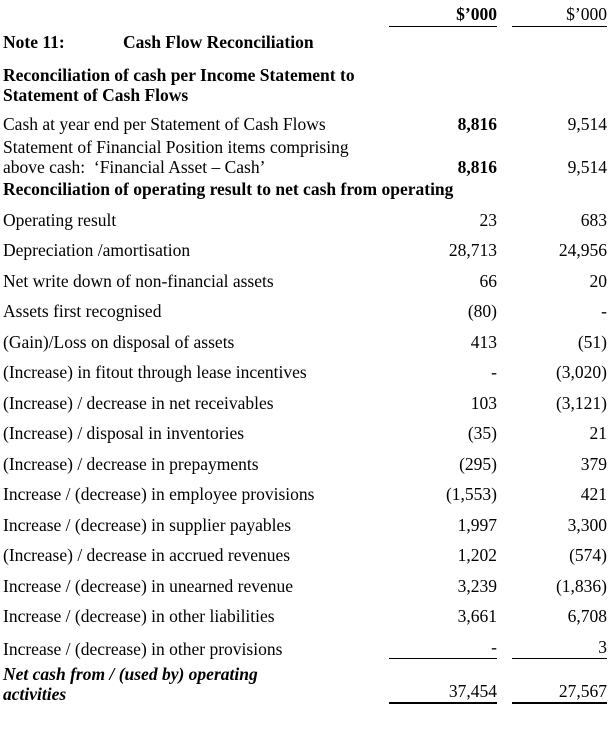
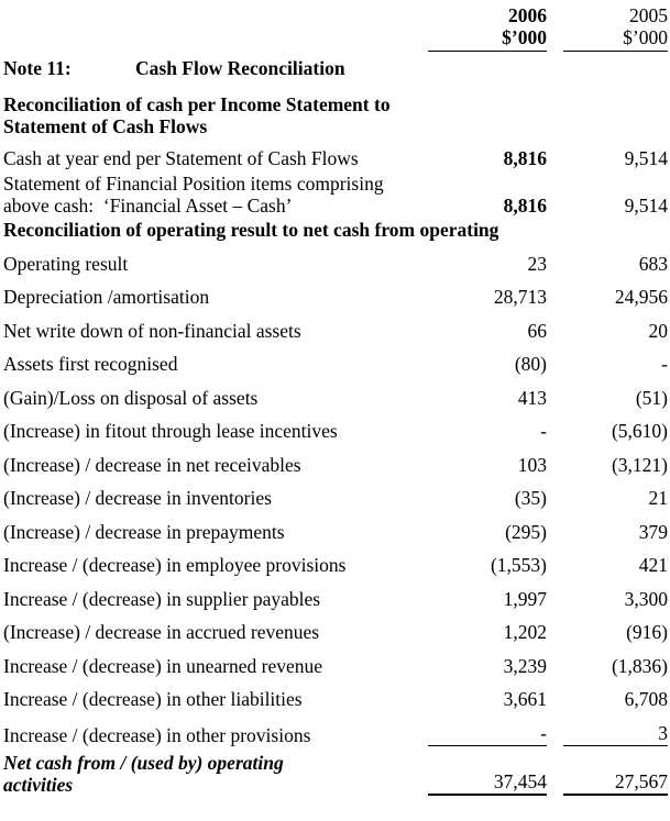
+ 2006
+ 2005
  $’000
  $’000
  Note 11:
  Cash Flow Reconciliation
  Reconciliation of cash per Income Statement to
  Statement of Cash Flows
  Cash at year end per Statement of Cash Flows
  8,816
  9,514
  Statement of Financial Position items comprising
  above cash: ‘Financial Asset – Cash’
  8,816
  9,514
  Reconciliation of operating result to net cash from operating
  Operating result
  23
  683
  Depreciation /amortisation
  28,713
  24,956
  Net write down of non-financial assets
  66
  20
  Assets first recognised
  (80)
  -
  (Gain)/Loss on disposal of assets
  413
  (51)
  (Increase) in fitout through lease incentives
  -
- (3,020)
+ (5,610)
  (Increase) / decrease in net receivables
  103
  (3,121)
- (Increase) / disposal in inventories
+ (Increase) / decrease in inventories
  (35)
  21
  (Increase) / decrease in prepayments
  (295)
  379
  Increase / (decrease) in employee provisions
  (1,553)
  421
  Increase / (decrease) in supplier payables
  1,997
  3,300
  (Increase) / decrease in accrued revenues
  1,202
- (574)
+ (916)
  Increase / (decrease) in unearned revenue
  3,239
  (1,836)
  Increase / (decrease) in other liabilities
  3,661
  6,708
  Increase / (decrease) in other provisions
  -
  3
  Net cash from / (used by) operating
  activities
  37,454
  27,567
